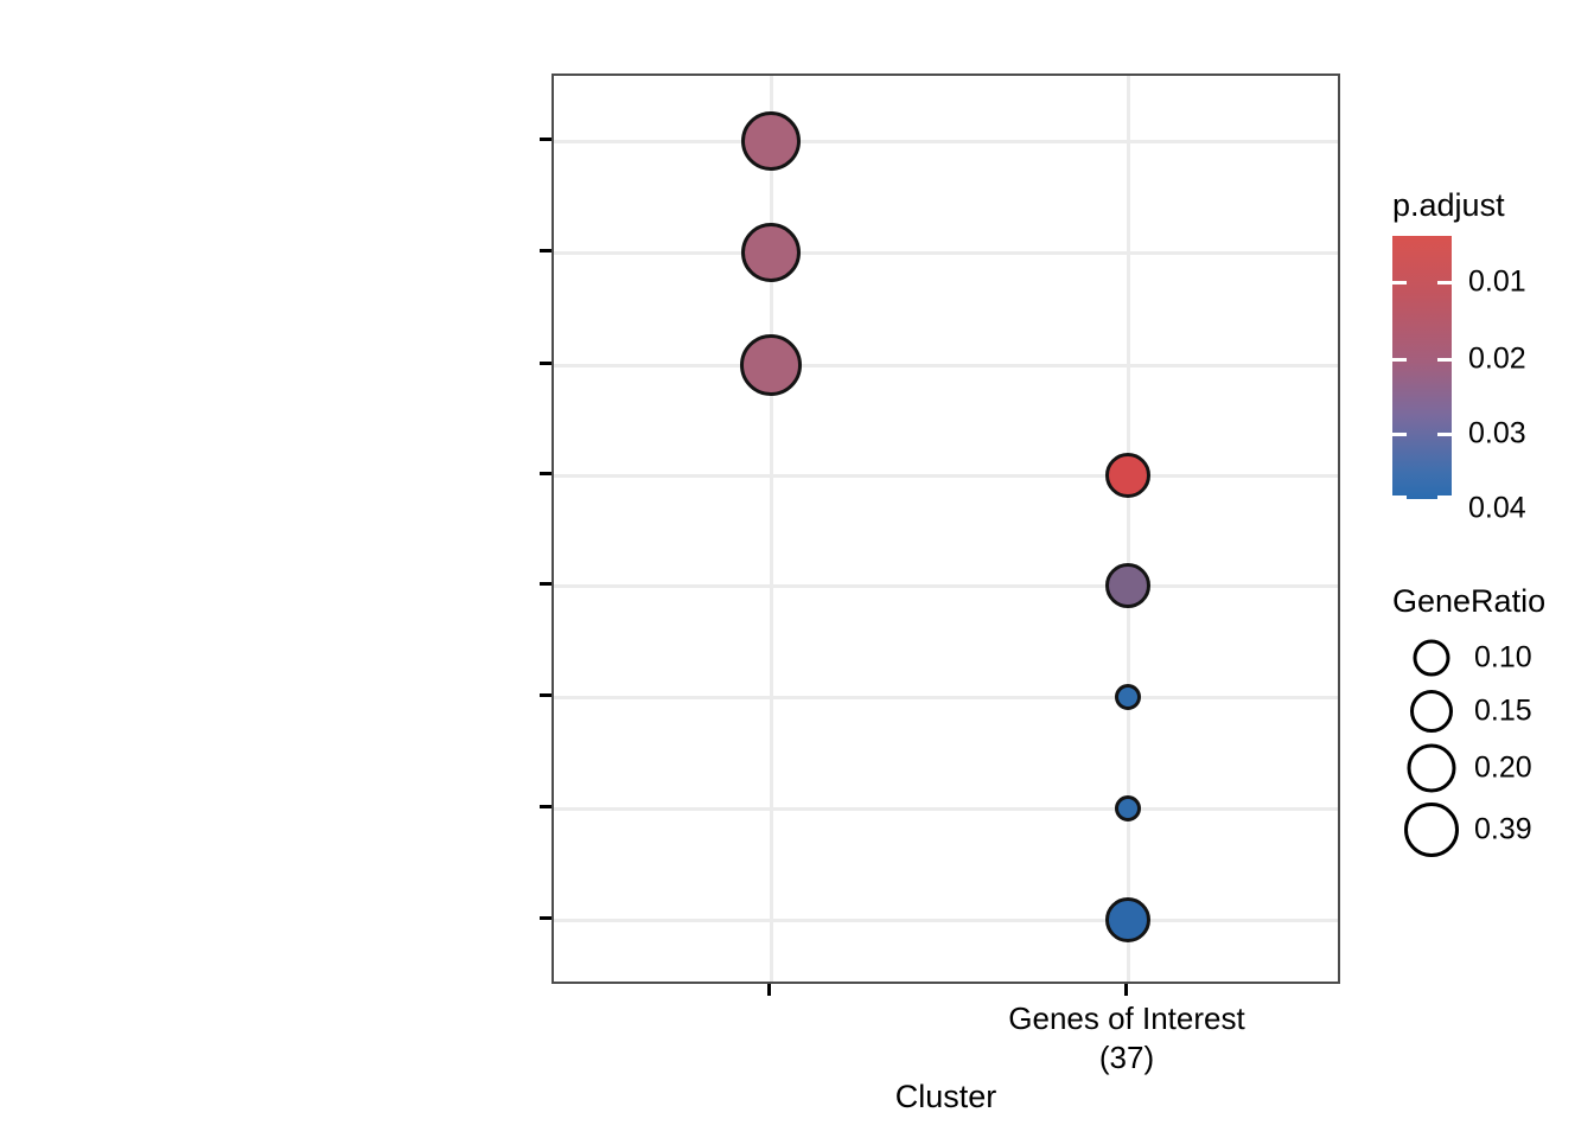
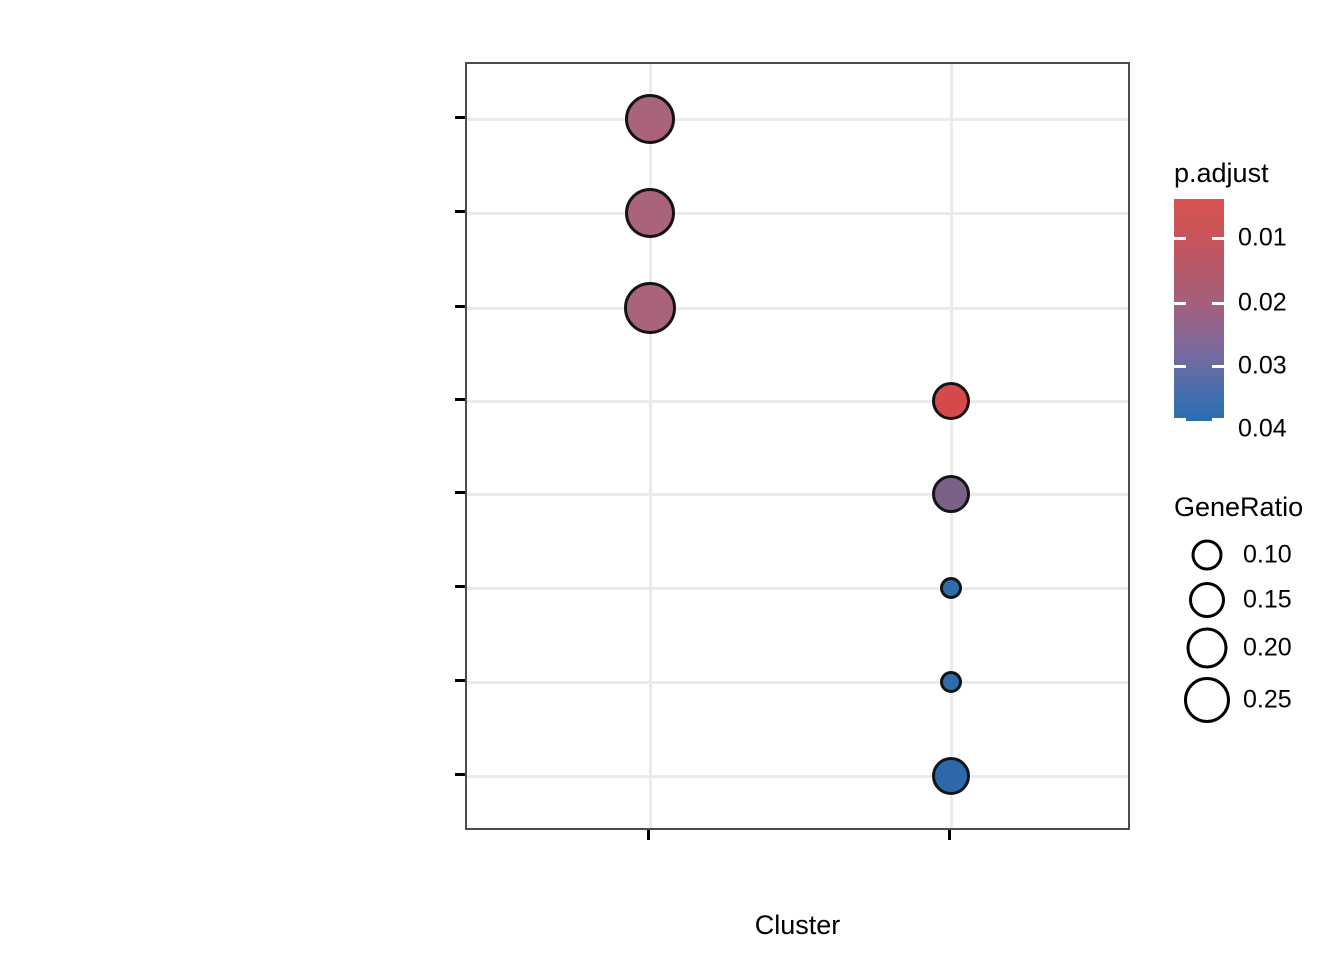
- Genes of Interest
- (37)
  Cluster
  p.adjust
  0.01
  0.02
  0.03
  0.04
  GeneRatio
  0.10
  0.15
  0.20
- 0.39
+ 0.25
